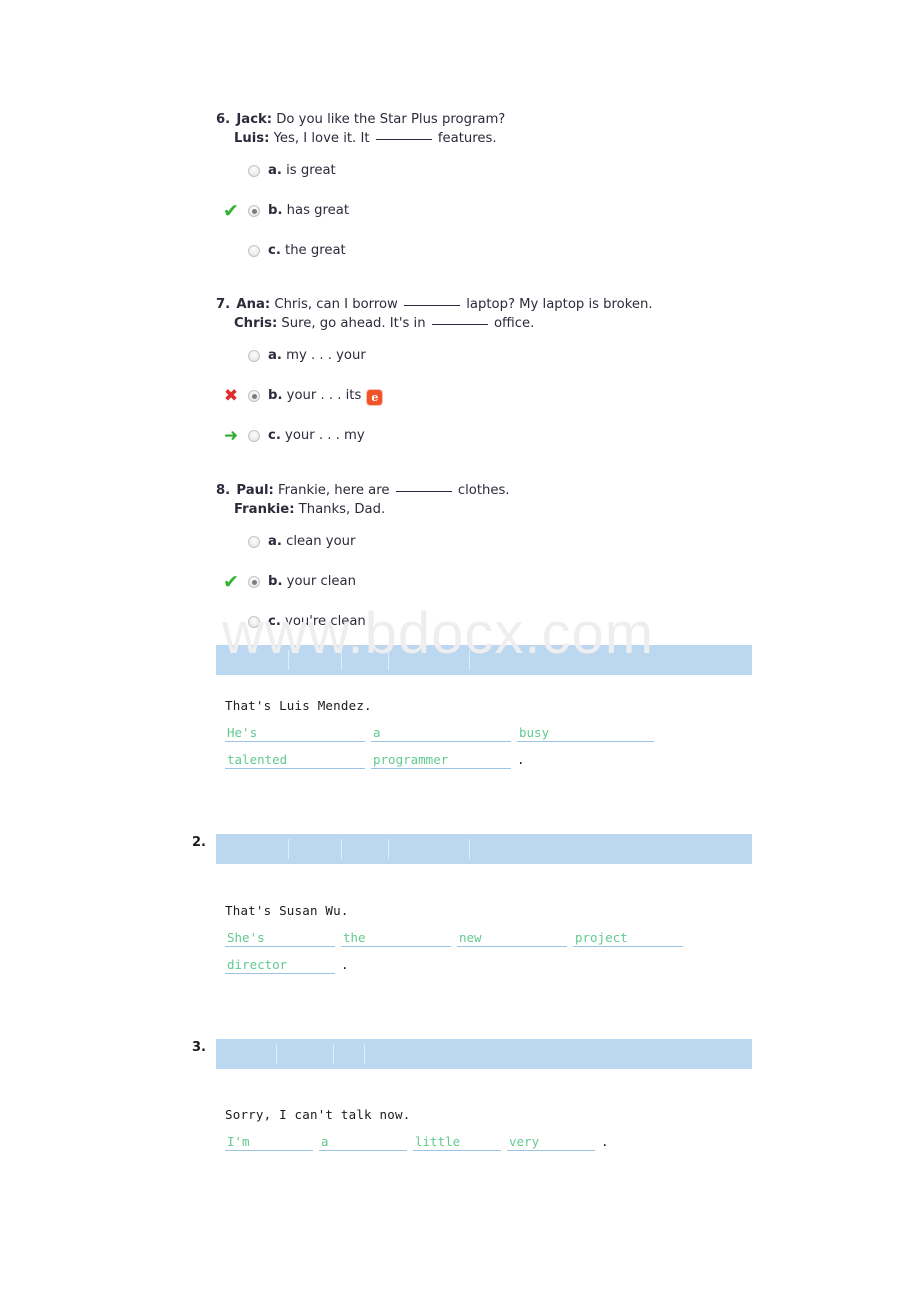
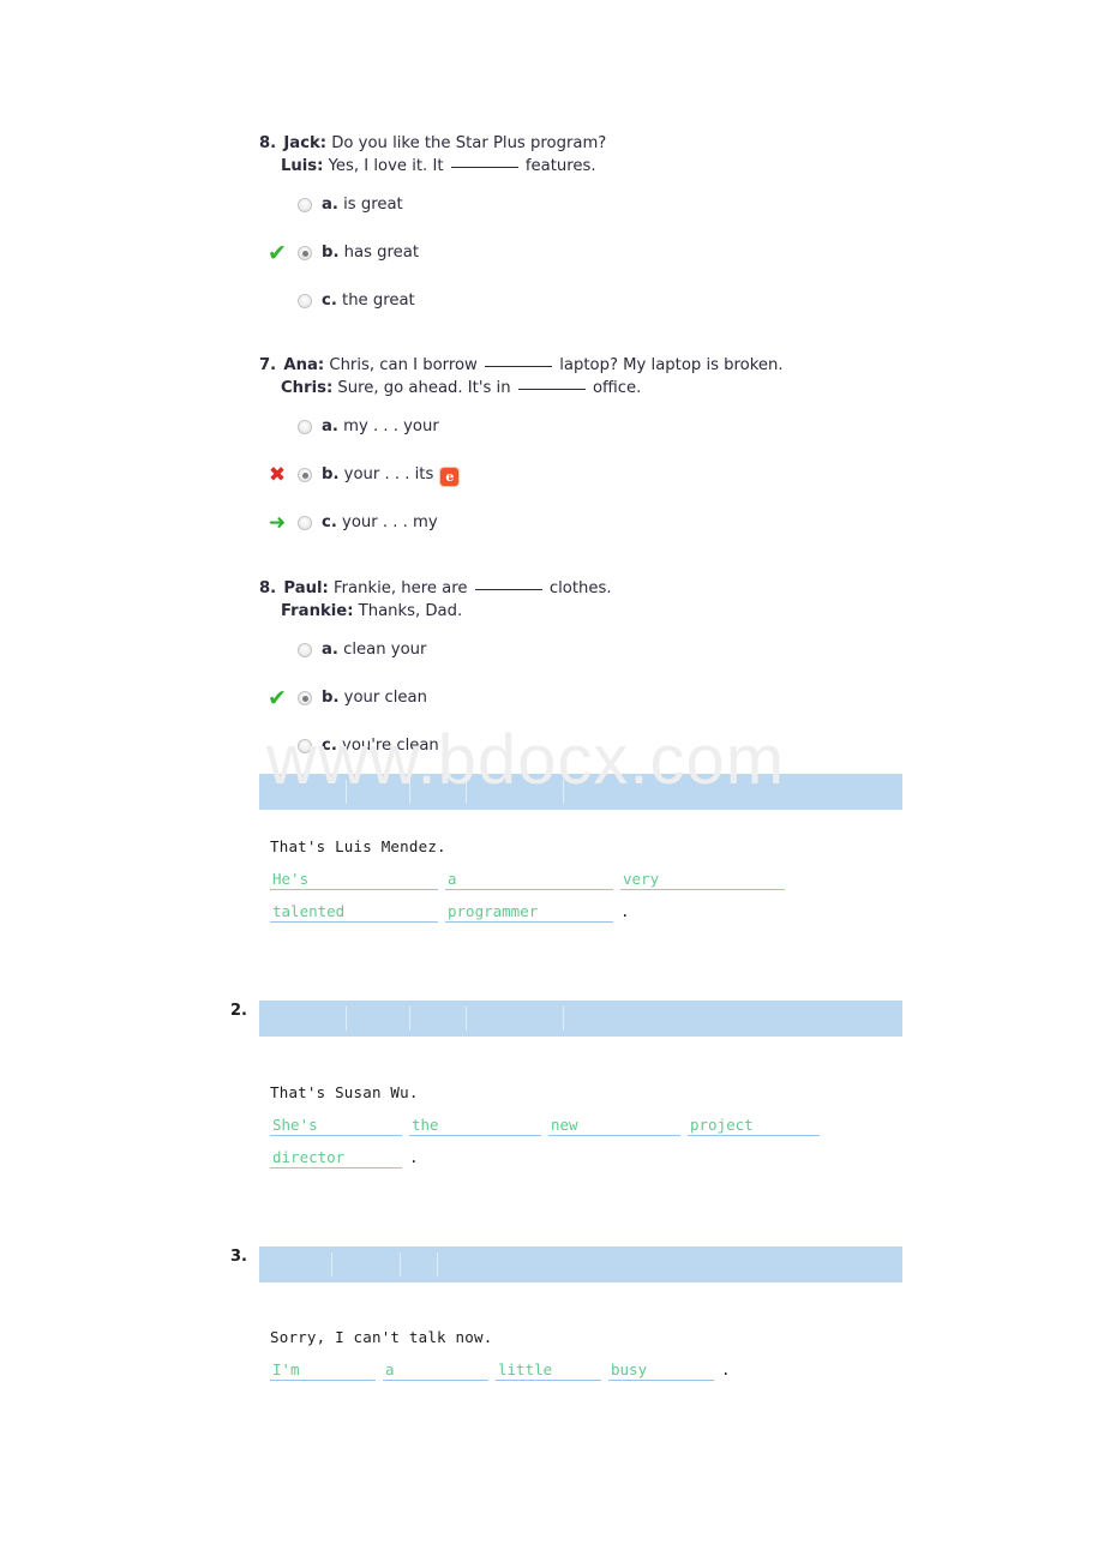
  www.bdocx.com
- 6. Jack: Do you like the Star Plus program?
+ 8. Jack: Do you like the Star Plus program?
  Luis: Yes, I love it. It features.
  a. is great
  ✔
  b. has great
  c. the great
  7. Ana: Chris, can I borrow laptop? My laptop is broken.
  Chris: Sure, go ahead. It's in office.
  a. my . . . your
  ✖
  b. your . . . its e
  ➜
  c. your . . . my
  8. Paul: Frankie, here are clothes.
  Frankie: Thanks, Dad.
  a. clean your
  ✔
  b. your clean
  c. you're clean
  That's Luis Mendez.
- He's a busy
+ He's a very
  talented programmer .
  2.
  That's Susan Wu.
  She's the new project
  director .
  3.
  Sorry, I can't talk now.
- I'm a little very .
+ I'm a little busy .
